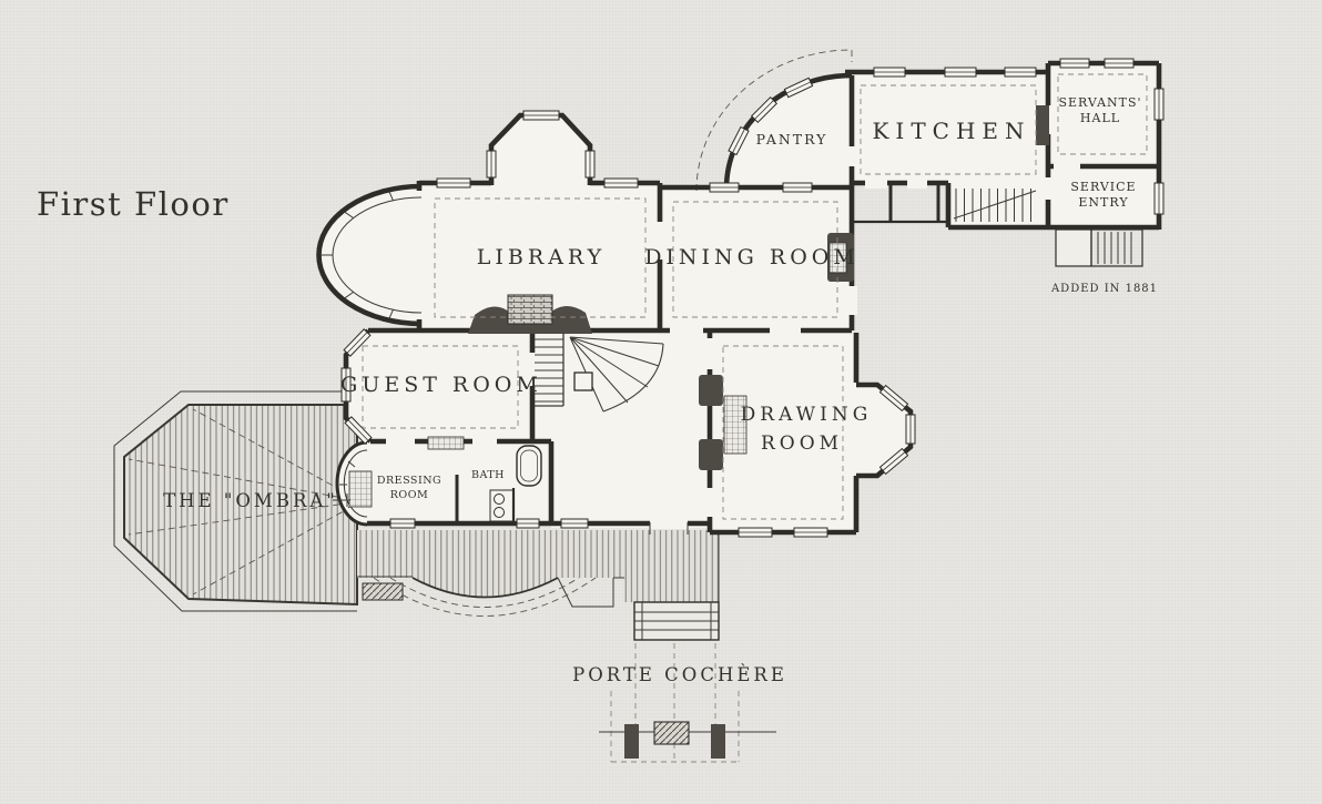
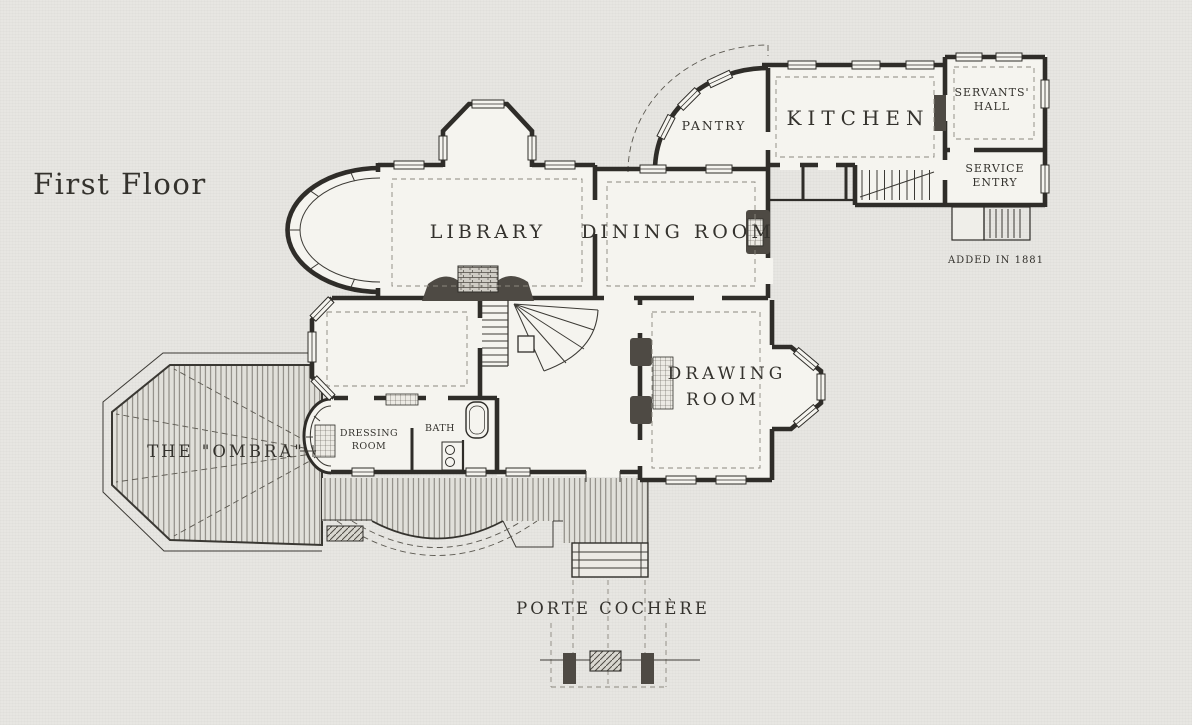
  First Floor
  LIBRARY
  DINING ROOM
  KITCHEN
  PANTRY
  SERVANTS'
  HALL
  SERVICE
  ENTRY
  ADDED IN 1881
- GUEST ROOM
  DRAWING
  ROOM
  THE "OMBRA"
  DRESSING
  ROOM
  BATH
  PORTE COCHÈRE
